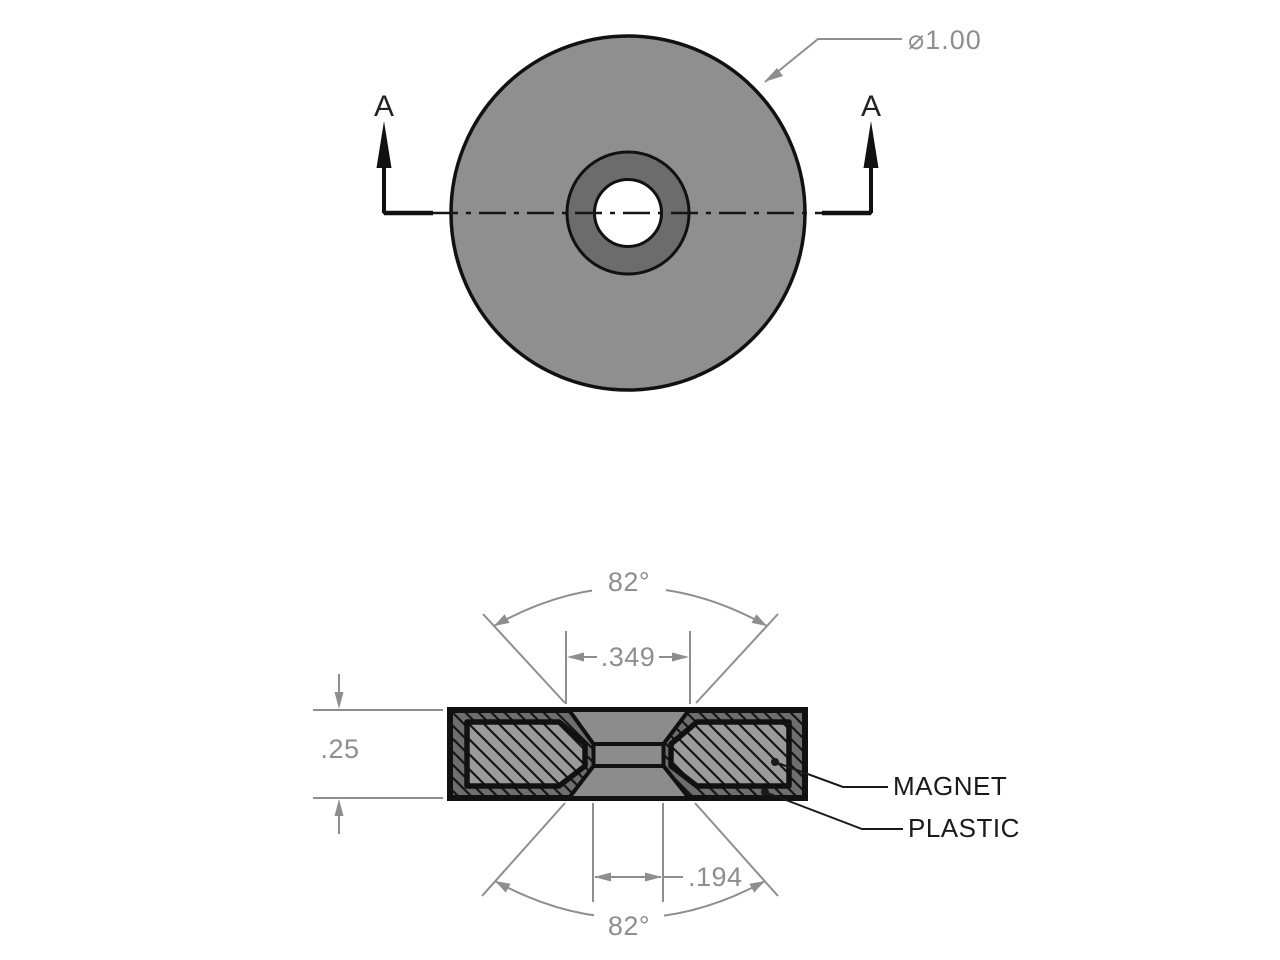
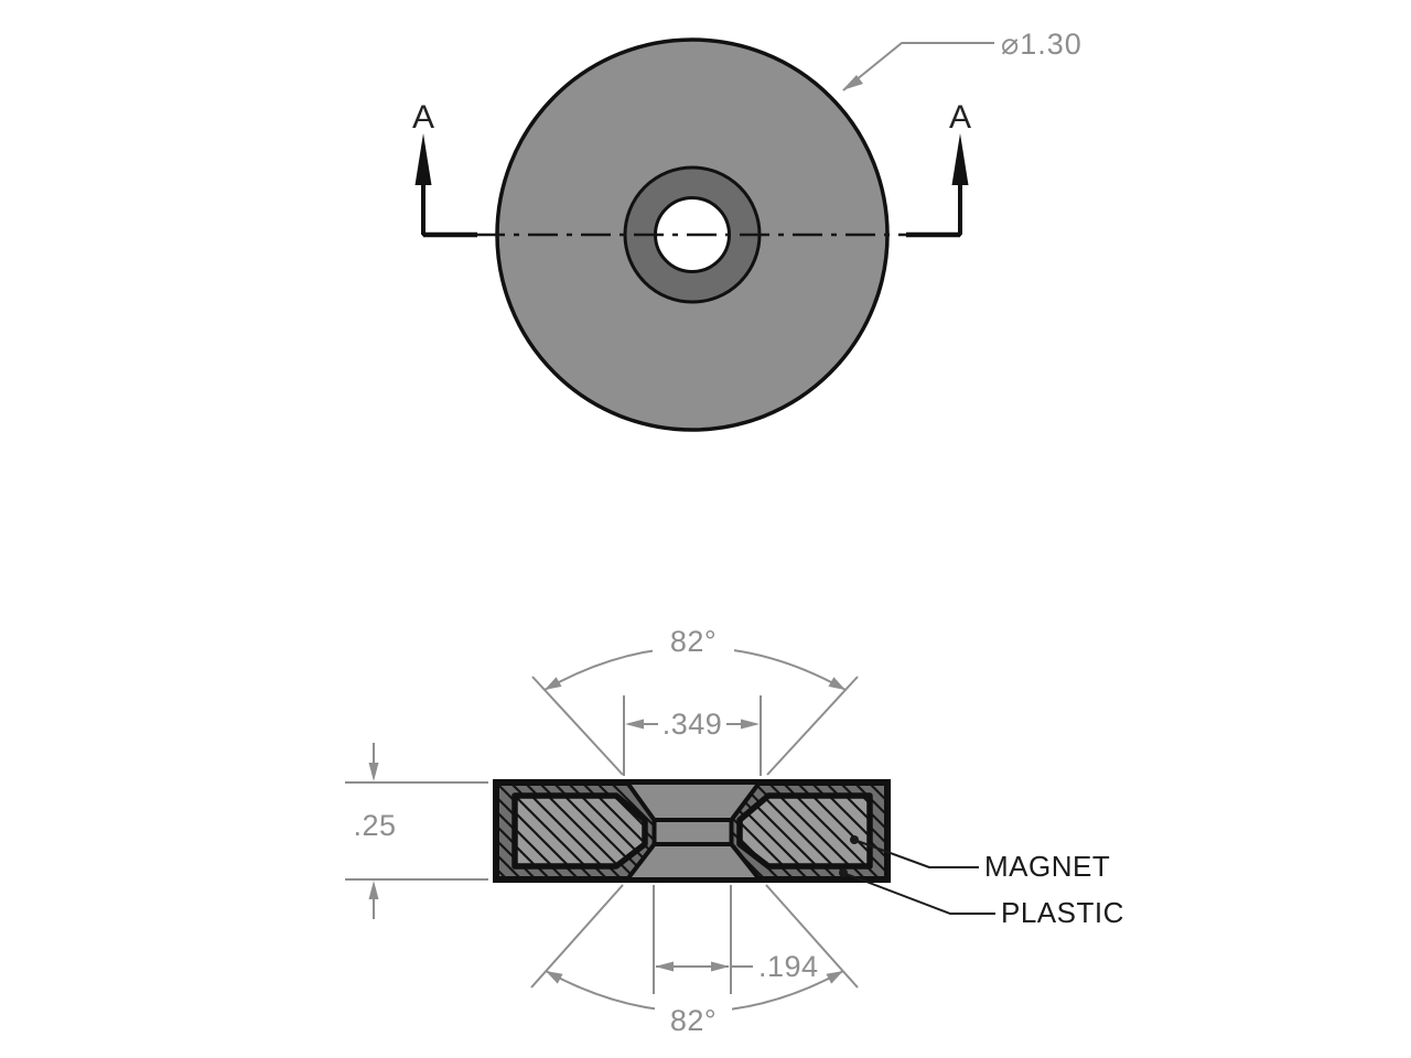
  A
  A
- ⌀1.00
+ ⌀1.30
  .25
  .349
  82°
  .194
  82°
  MAGNET
  PLASTIC
